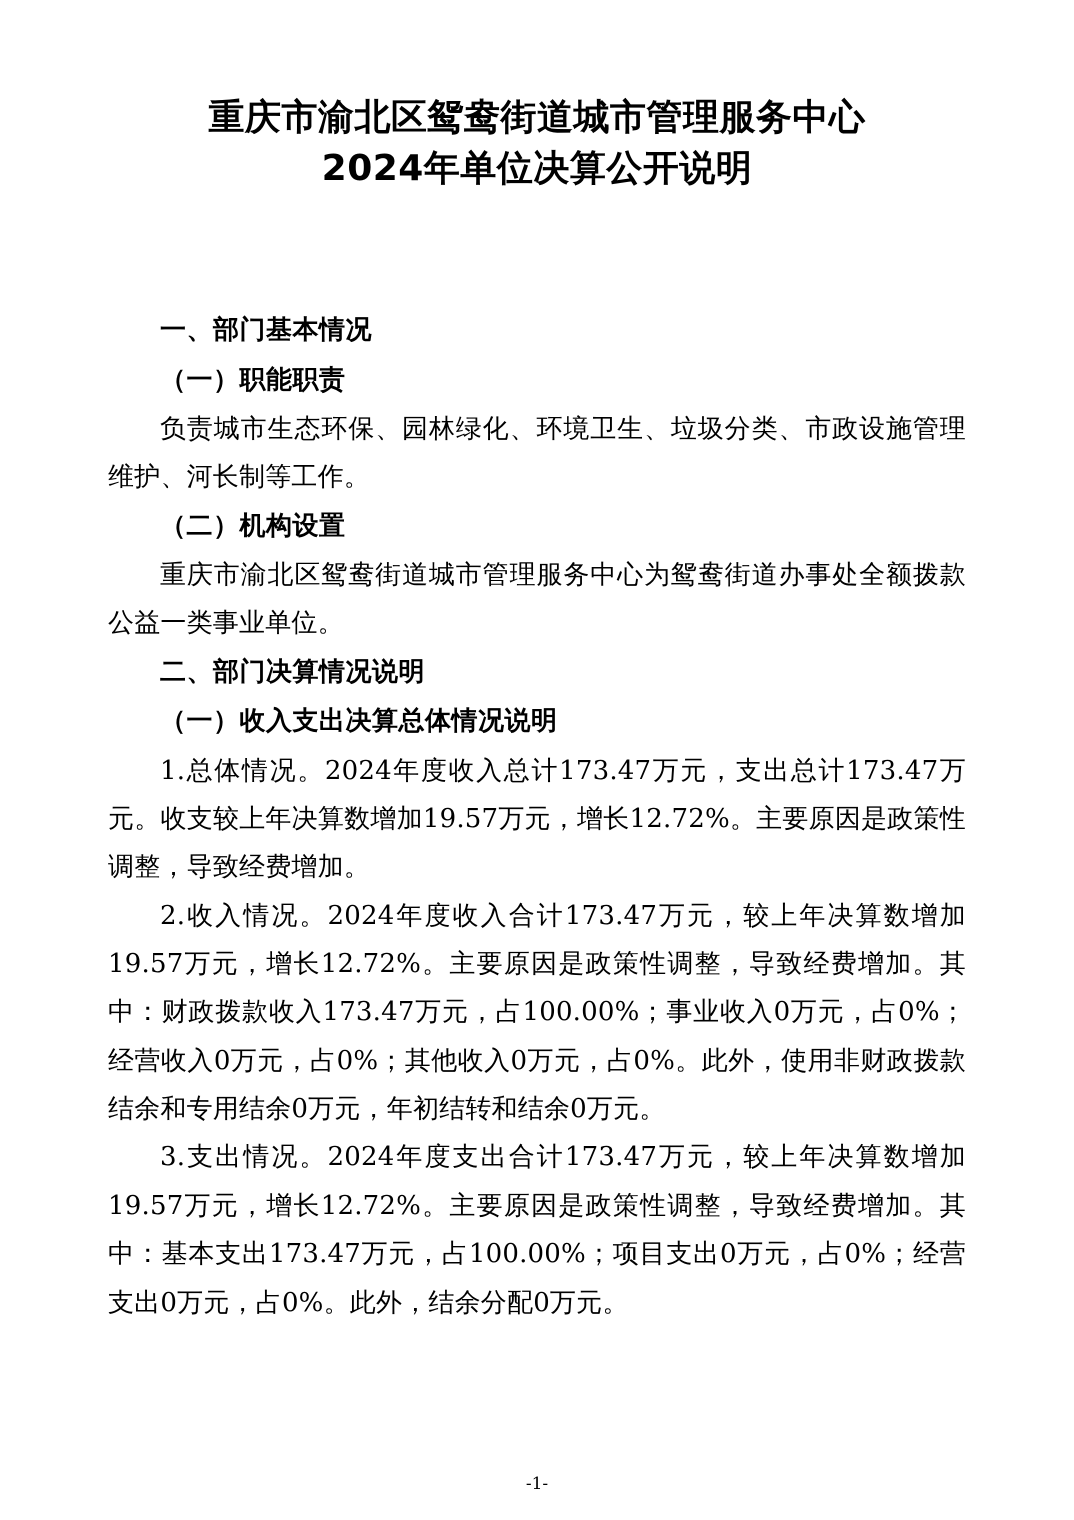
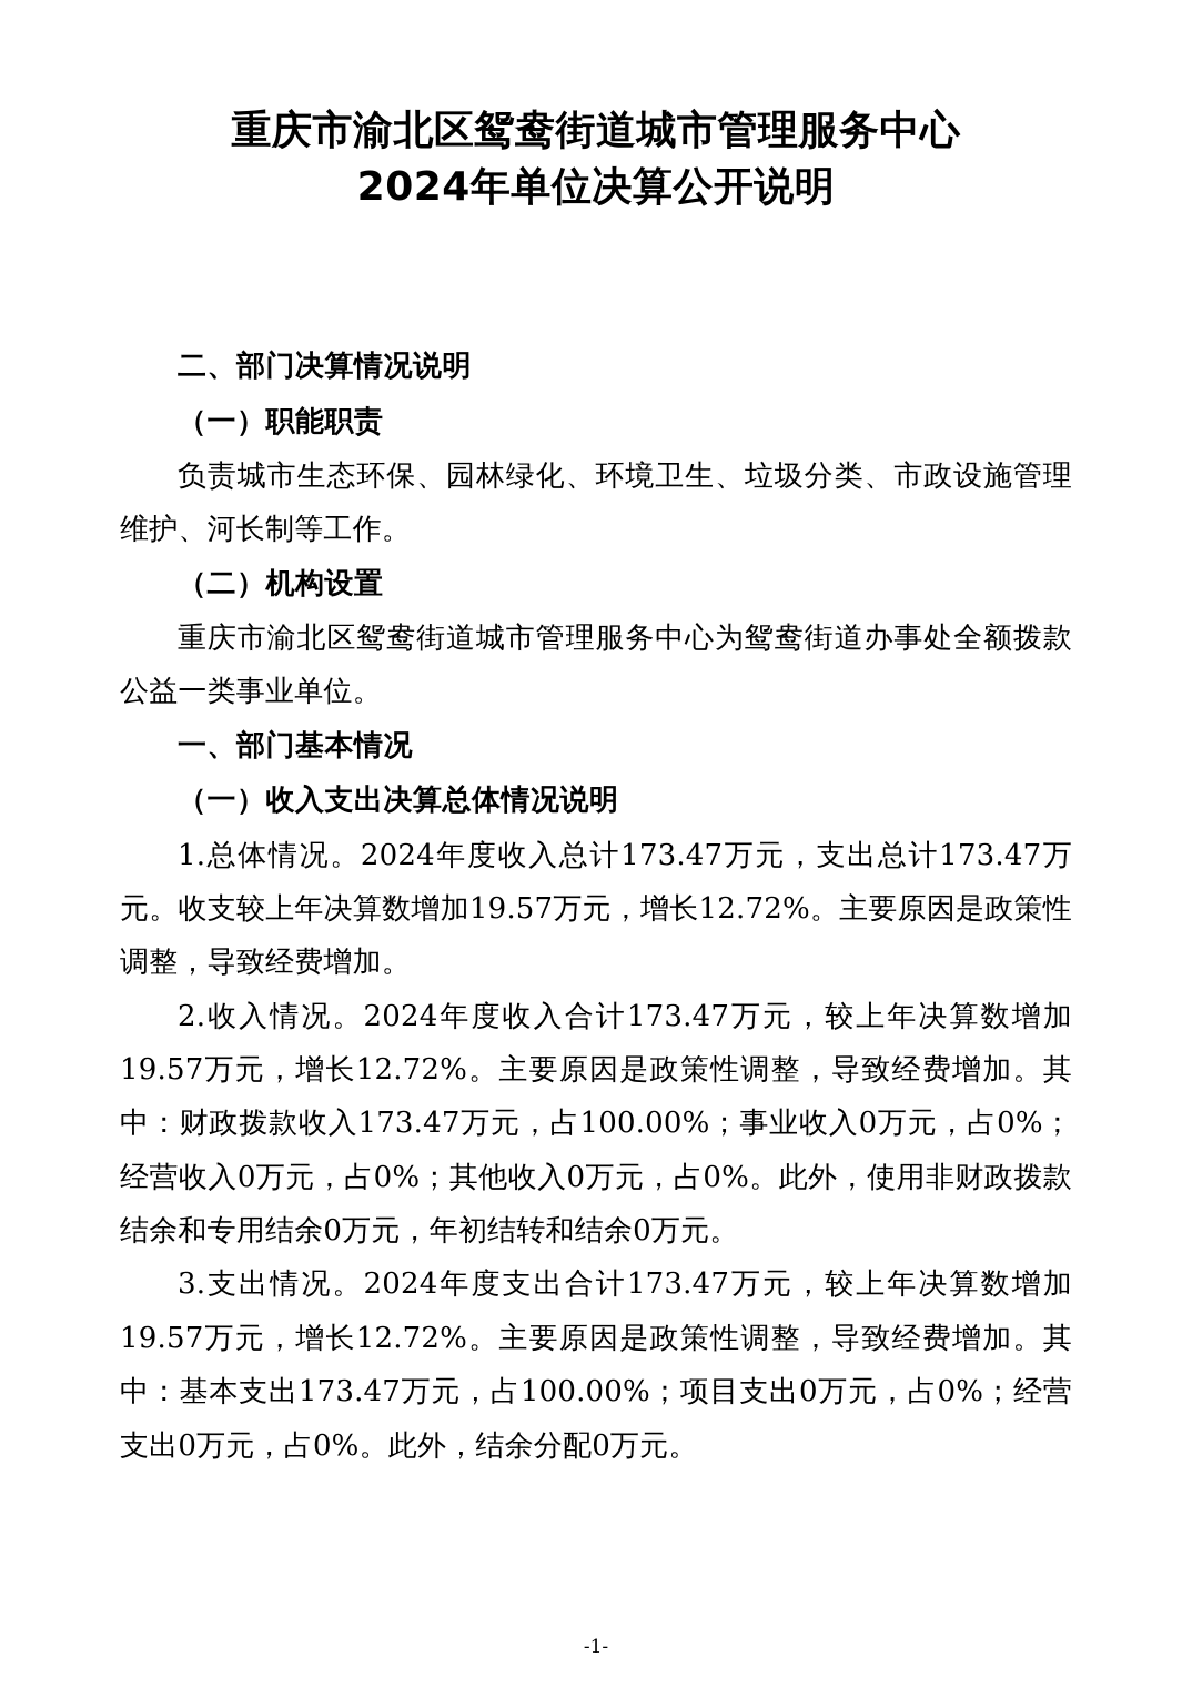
  重庆市渝北区鸳鸯街道城市管理服务中心
  2024年单位决算公开说明
- 一、部门基本情况
+ 二、部门决算情况说明
  （一）职能职责
  负责城市生态环保、园林绿化、环境卫生、垃圾分类、市政设施管理维护、河长制等工作。
  （二）机构设置
  重庆市渝北区鸳鸯街道城市管理服务中心为鸳鸯街道办事处全额拨款公益一类事业单位。
- 二、部门决算情况说明
+ 一、部门基本情况
  （一）收入支出决算总体情况说明
  1.总体情况。2024年度收入总计173.47万元，支出总计173.47万元。收支较上年决算数增加19.57万元，增长12.72%。主要原因是政策性调整，导致经费增加。
  2.收入情况。2024年度收入合计173.47万元，较上年决算数增加19.57万元，增长12.72%。主要原因是政策性调整，导致经费增加。其中：财政拨款收入173.47万元，占100.00%；事业收入0万元，占0%；经营收入0万元，占0%；其他收入0万元，占0%。此外，使用非财政拨款结余和专用结余0万元，年初结转和结余0万元。
  3.支出情况。2024年度支出合计173.47万元，较上年决算数增加19.57万元，增长12.72%。主要原因是政策性调整，导致经费增加。其中：基本支出173.47万元，占100.00%；项目支出0万元，占0%；经营支出0万元，占0%。此外，结余分配0万元。
  -1-
